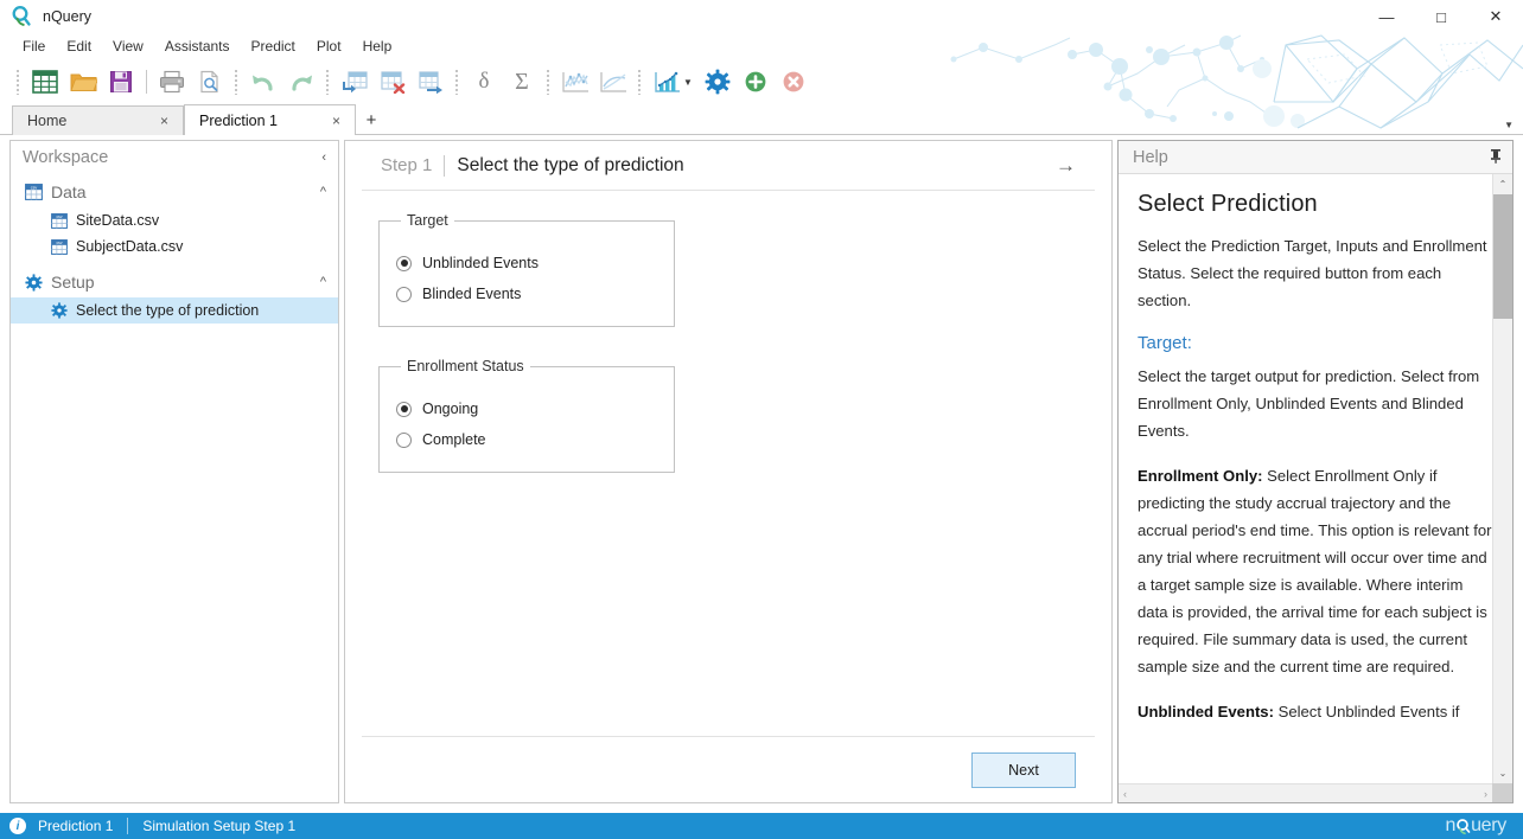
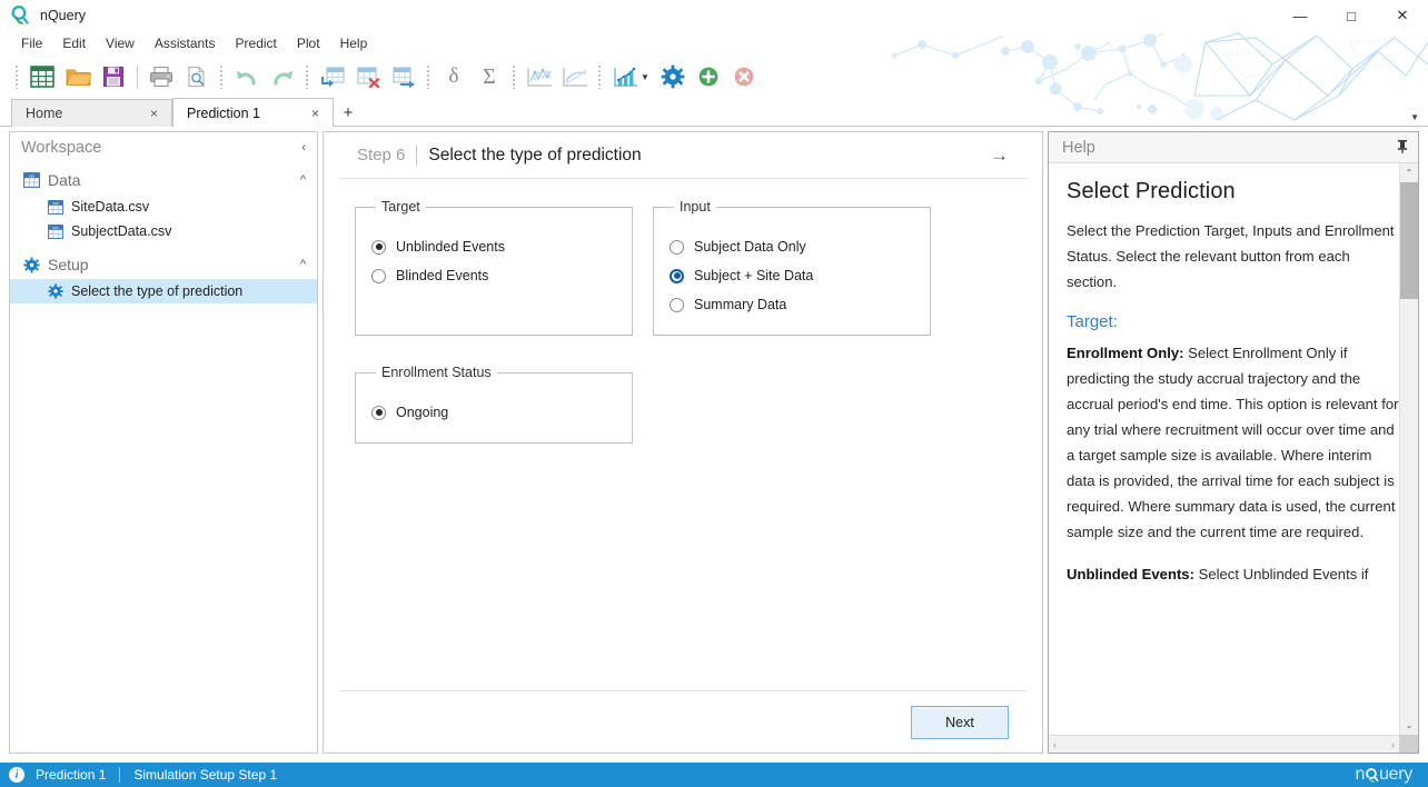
  nQuery
  —
  □
  ✕
  File
  Edit
  View
  Assistants
  Predict
  Plot
  Help
  δ
  Σ
  ▼
  Home
  ×
  Prediction 1
  ×
  +
  ▼
  Workspace
  ‹
  Data
  ^
  SiteData.csv
  SubjectData.csv
  Setup
  ^
  Select the type of prediction
- Step 1
+ Step 6
  Select the type of prediction
  →
  Target
  Unblinded Events
  Blinded Events
+ Input
+ Subject Data Only
+ Subject + Site Data
+ Summary Data
  Enrollment Status
  Ongoing
- Complete
  Next
  Help
  Select Prediction
- Select the Prediction Target, Inputs and Enrollment Status. Select the required button from each section.
+ Select the Prediction Target, Inputs and Enrollment Status. Select the relevant button from each section.
  Target:
- Select the target output for prediction. Select from Enrollment Only, Unblinded Events and Blinded Events.
- Enrollment Only: Select Enrollment Only if predicting the study accrual trajectory and the accrual period's end time. This option is relevant for any trial where recruitment will occur over time and a target sample size is available. Where interim data is provided, the arrival time for each subject is required. File summary data is used, the current sample size and the current time are required.
+ Enrollment Only: Select Enrollment Only if predicting the study accrual trajectory and the accrual period's end time. This option is relevant for any trial where recruitment will occur over time and a target sample size is available. Where interim data is provided, the arrival time for each subject is required. Where summary data is used, the current sample size and the current time are required.
  Unblinded Events: Select Unblinded Events if
  ⌃
  ⌄
  ‹
  ›
  i
  Prediction 1
  Simulation Setup Step 1
  n
  uery
